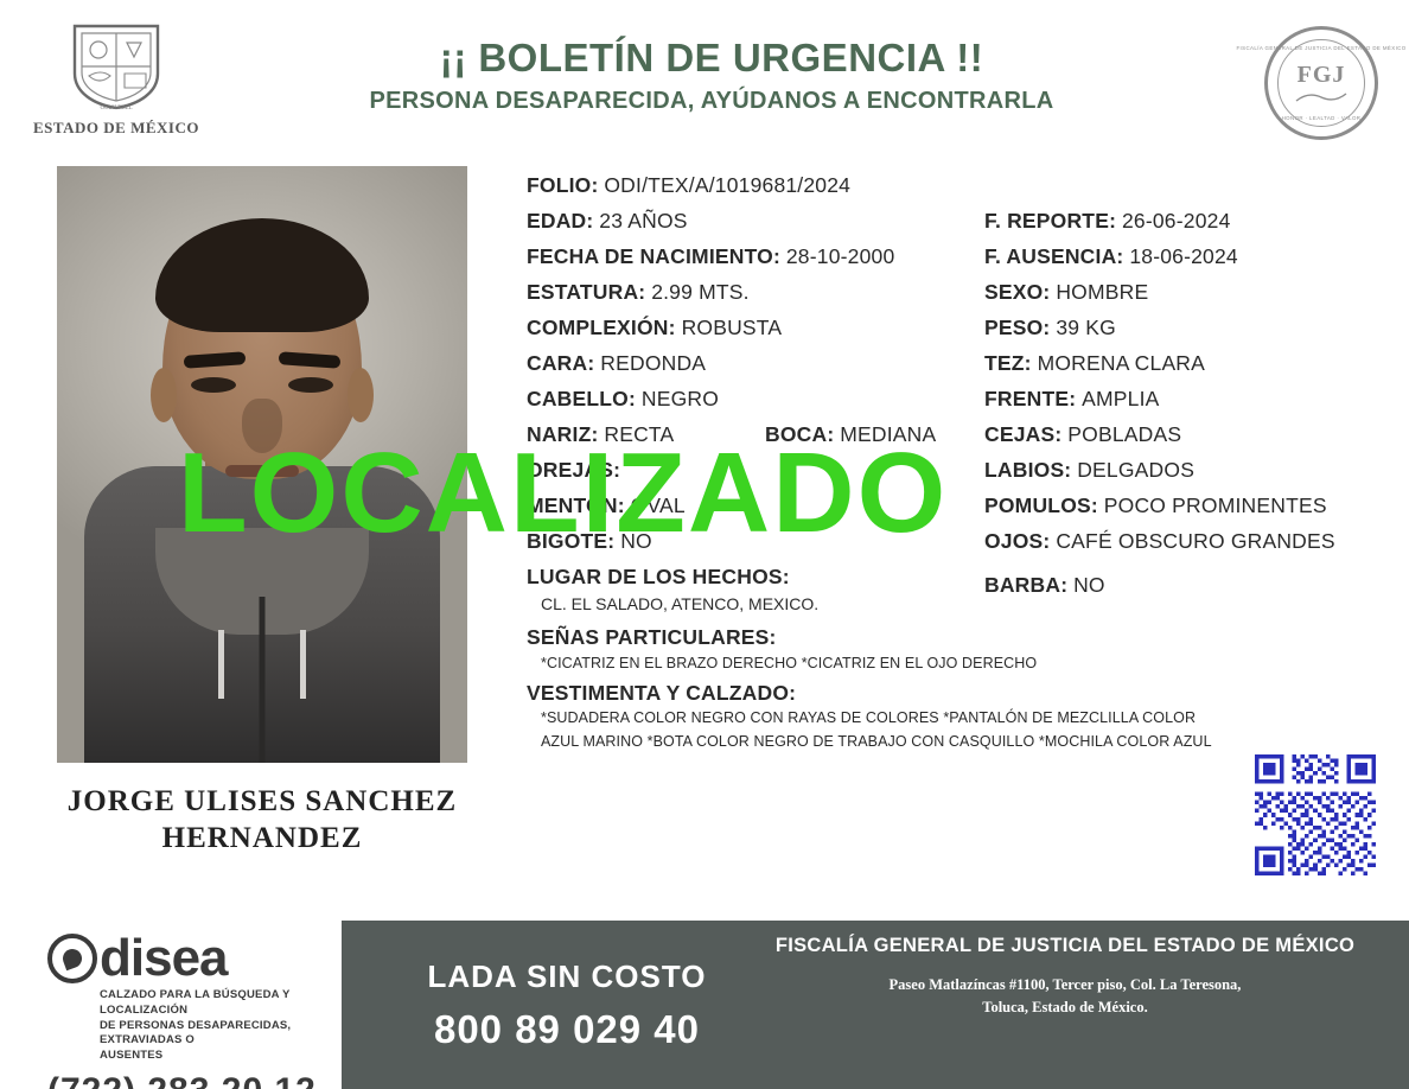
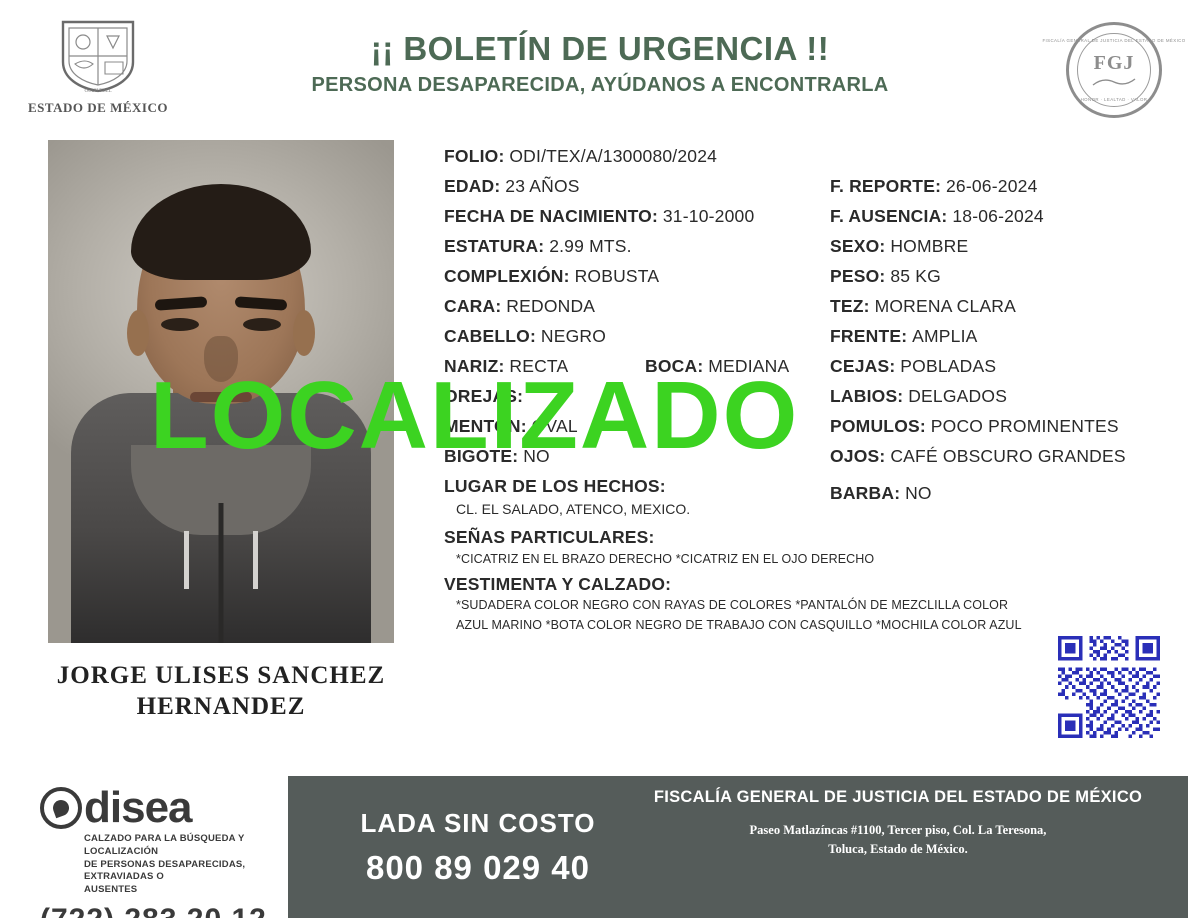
  ESTADO DE MÉXICO
  ¡¡ BOLETÍN DE URGENCIA !!
  PERSONA DESAPARECIDA, AYÚDANOS A ENCONTRARLA
  FGJ
  JORGE ULISES SANCHEZ HERNANDEZ
- FOLIO: ODI/TEX/A/1019681/2024
+ FOLIO: ODI/TEX/A/1300080/2024
  EDAD: 23 AÑOS
  F. REPORTE: 26-06-2024
- FECHA DE NACIMIENTO: 28-10-2000
+ FECHA DE NACIMIENTO: 31-10-2000
  F. AUSENCIA: 18-06-2024
  ESTATURA: 2.99 MTS.
  SEXO: HOMBRE
  COMPLEXIÓN: ROBUSTA
- PESO: 39 KG
+ PESO: 85 KG
  CARA: REDONDA
  TEZ: MORENA CLARA
  CABELLO: NEGRO
  FRENTE: AMPLIA
  NARIZ: RECTA
  BOCA: MEDIANA
  CEJAS: POBLADAS
  OREJAS:
  LABIOS: DELGADOS
  MENTON: OVAL
  POMULOS: POCO PROMINENTES
  BIGOTE: NO
  OJOS: CAFÉ OBSCURO GRANDES
  LUGAR DE LOS HECHOS:
  CL. EL SALADO, ATENCO, MEXICO.
  BARBA: NO
  SEÑAS PARTICULARES:
  *CICATRIZ EN EL BRAZO DERECHO *CICATRIZ EN EL OJO DERECHO
  VESTIMENTA Y CALZADO:
  *SUDADERA COLOR NEGRO CON RAYAS DE COLORES *PANTALÓN DE MEZCLILLA COLOR
  AZUL MARINO *BOTA COLOR NEGRO DE TRABAJO CON CASQUILLO *MOCHILA COLOR AZUL
  LOCALIZADO
  disea
  CALZADO PARA LA BÚSQUEDA Y LOCALIZACIÓN
  DE PERSONAS DESAPARECIDAS, EXTRAVIADAS O
  AUSENTES
  LADA SIN COSTO
  800 89 029 40
  FISCALÍA GENERAL DE JUSTICIA DEL ESTADO DE MÉXICO
  Paseo Matlazíncas #1100, Tercer piso, Col. La Teresona,
  Toluca, Estado de México.
